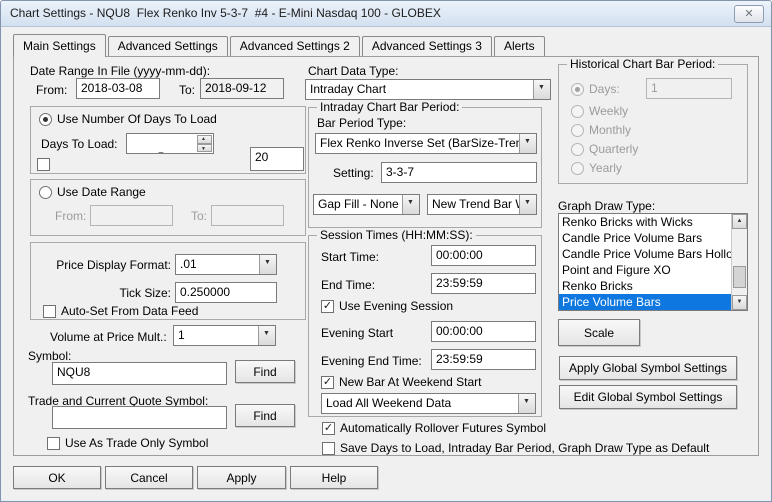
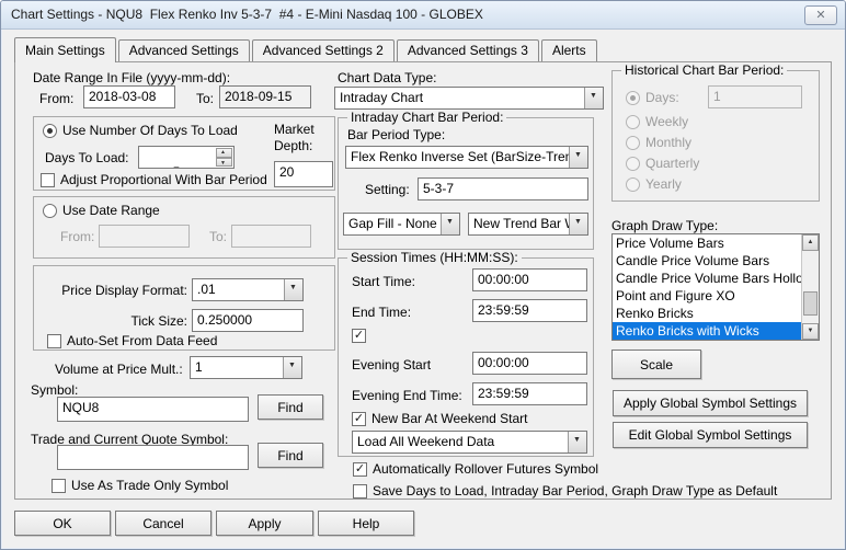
  Chart Settings - NQU8 Flex Renko Inv 5-3-7 #4 - E-Mini Nasdaq 100 - GLOBEX
  ✕
  Main Settings
  Advanced Settings
  Advanced Settings 2
  Advanced Settings 3
  Alerts
  Date Range In File (yyyy-mm-dd):
  From:
  2018-03-08
  To:
- 2018-09-12
+ 2018-09-15
  Use Number Of Days To Load
  Days To Load:
+ Adjust Proportional With Bar Period
+ Market Depth:
  20
  Use Date Range
  From:
  To:
  Price Display Format:
  .01
  Tick Size:
  0.250000
  Auto-Set From Data Feed
  Volume at Price Mult.:
  1
  Symbol:
  NQU8
  Find
  Trade and Current Quote Symbol:
  Find
  Use As Trade Only Symbol
  Chart Data Type:
  Intraday Chart
  Intraday Chart Bar Period:
  Bar Period Type:
  Flex Renko Inverse Set (BarSize-Tre
  Setting:
- 3-3-7
+ 5-3-7
  Gap Fill - None
  New Trend Bar
  Session Times (HH:MM:SS):
  Start Time:
  00:00:00
  End Time:
  23:59:59
- Use Evening Session
  Evening Start
  00:00:00
  Evening End Time:
  23:59:59
  New Bar At Weekend Start
  Load All Weekend Data
  Automatically Rollover Futures Symbol
  Save Days to Load, Intraday Bar Period, Graph Draw Type as Default
  Historical Chart Bar Period:
  Days:
  1
  Weekly
  Monthly
  Quarterly
  Yearly
  Graph Draw Type:
- Renko Bricks with Wicks
+ Price Volume Bars
  Candle Price Volume Bars
  Candle Price Volume Bars Hollo
  Point and Figure XO
  Renko Bricks
- Price Volume Bars
+ Renko Bricks with Wicks
  Scale
  Apply Global Symbol Settings
  Edit Global Symbol Settings
  OK
  Cancel
  Apply
  Help
